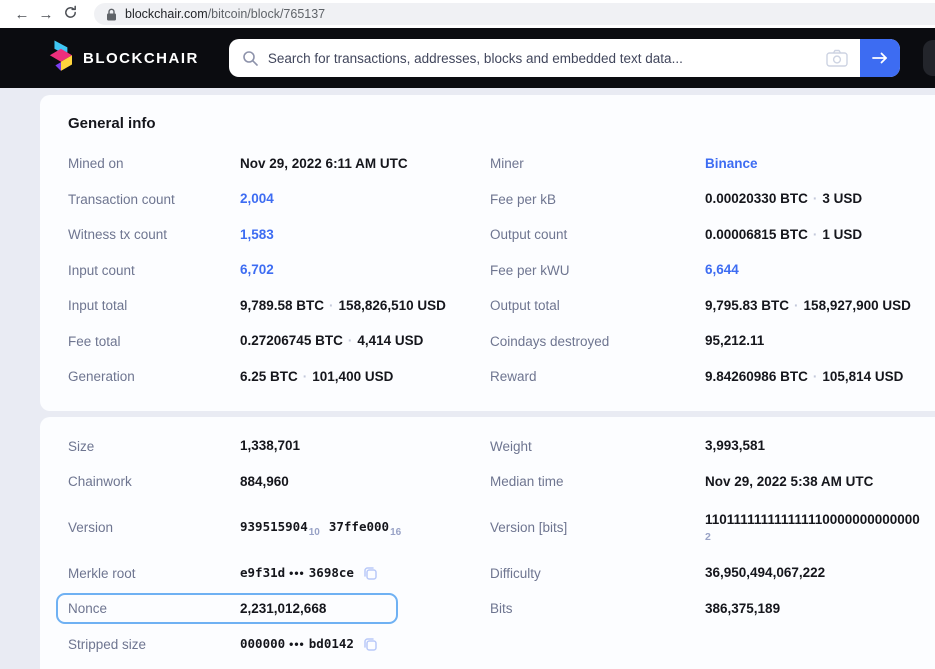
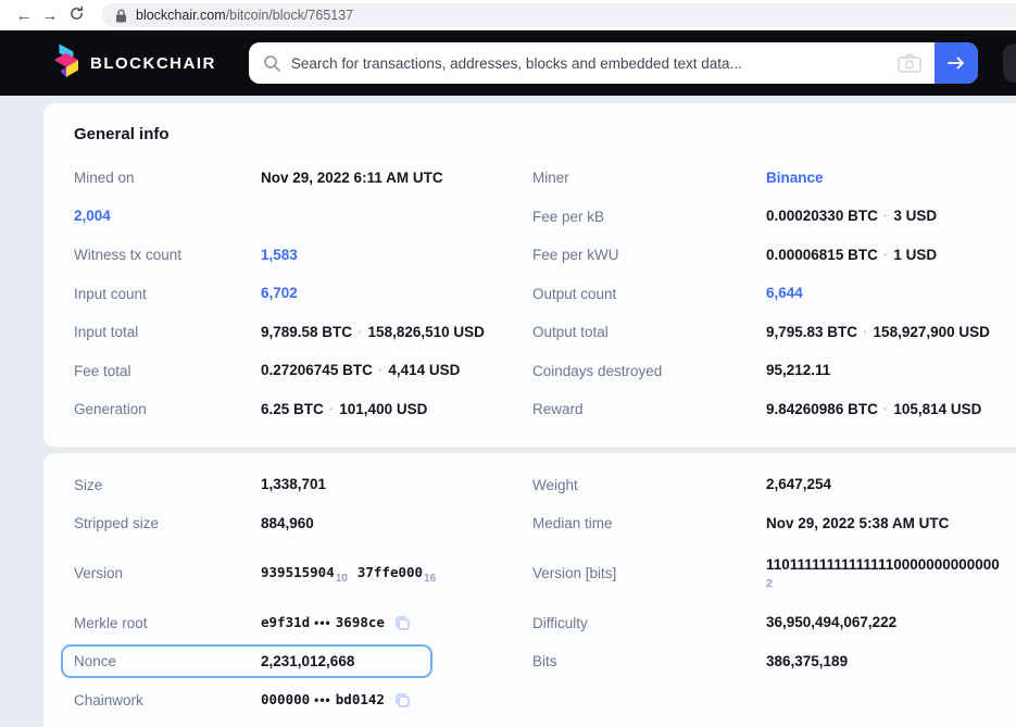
  ←
  →
  blockchair.com/bitcoin/block/765137
  BLOCKCHAIR
  Search for transactions, addresses, blocks and embedded text data...
  General info
  Mined on
  Nov 29, 2022 6:11 AM UTC
  Miner
  Binance
- Transaction count
  2,004
  Fee per kB
  0.00020330 BTC · 3 USD
  Witness tx count
  1,583
- Output count
+ Fee per kWU
  0.00006815 BTC · 1 USD
  Input count
  6,702
- Fee per kWU
+ Output count
  6,644
  Input total
  9,789.58 BTC · 158,826,510 USD
  Output total
  9,795.83 BTC · 158,927,900 USD
  Fee total
  0.27206745 BTC · 4,414 USD
  Coindays destroyed
  95,212.11
  Generation
  6.25 BTC · 101,400 USD
  Reward
  9.84260986 BTC · 105,814 USD
  Size
  1,338,701
  Weight
- 3,993,581
+ 2,647,254
- Chainwork
+ Stripped size
  884,960
  Median time
  Nov 29, 2022 5:38 AM UTC
  Version
  9395159041037ffe00016
  Version [bits]
  110111111111111110000000000000
  2
  Merkle root
  e9f31d ••• 3698ce
  Difficulty
  36,950,494,067,222
  Nonce
  2,231,012,668
  Bits
  386,375,189
- Stripped size
+ Chainwork
  000000 ••• bd0142
